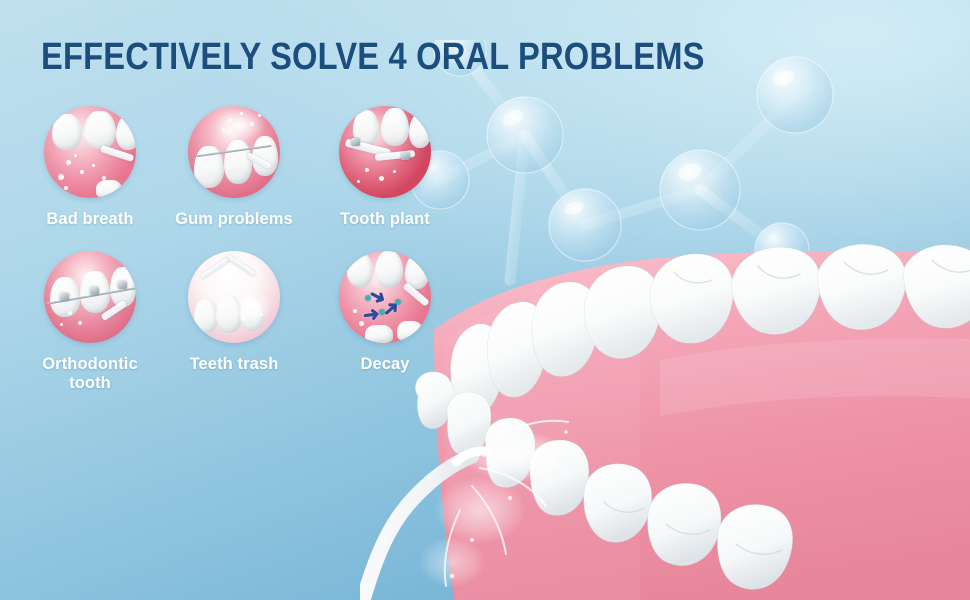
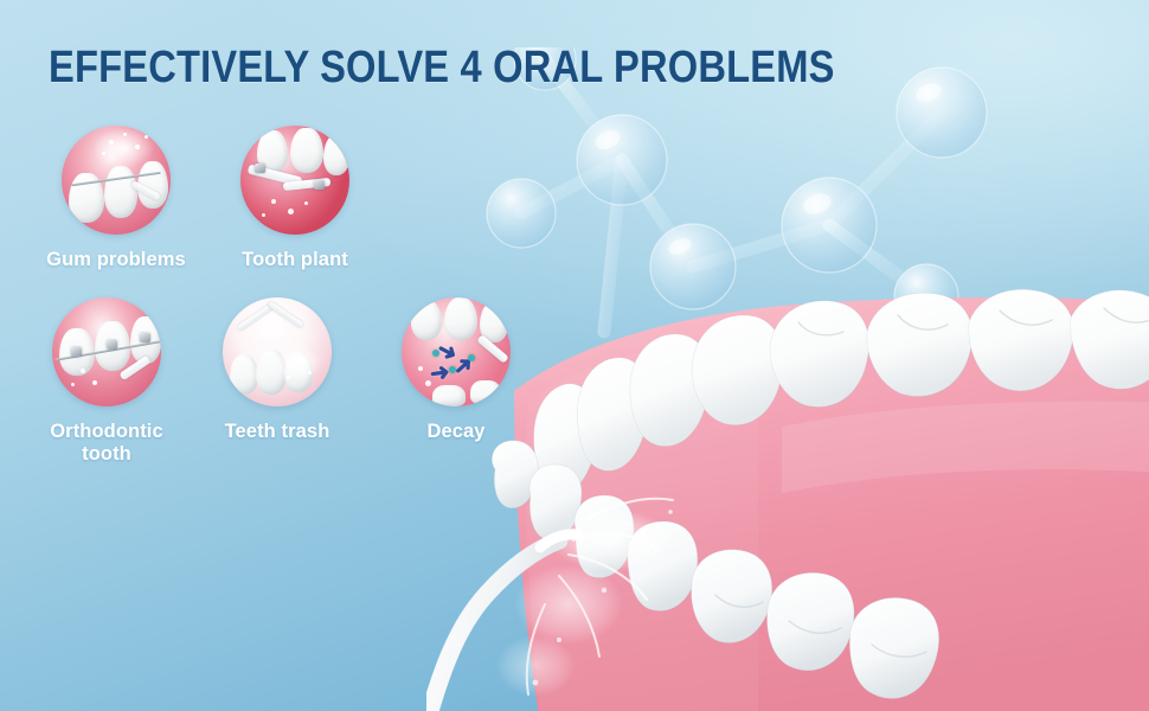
  EFFECTIVELY SOLVE 4 ORAL PROBLEMS
- Bad breath
  Gum problems
  Tooth plant
  Orthodontic
  tooth
  Teeth trash
  Decay
